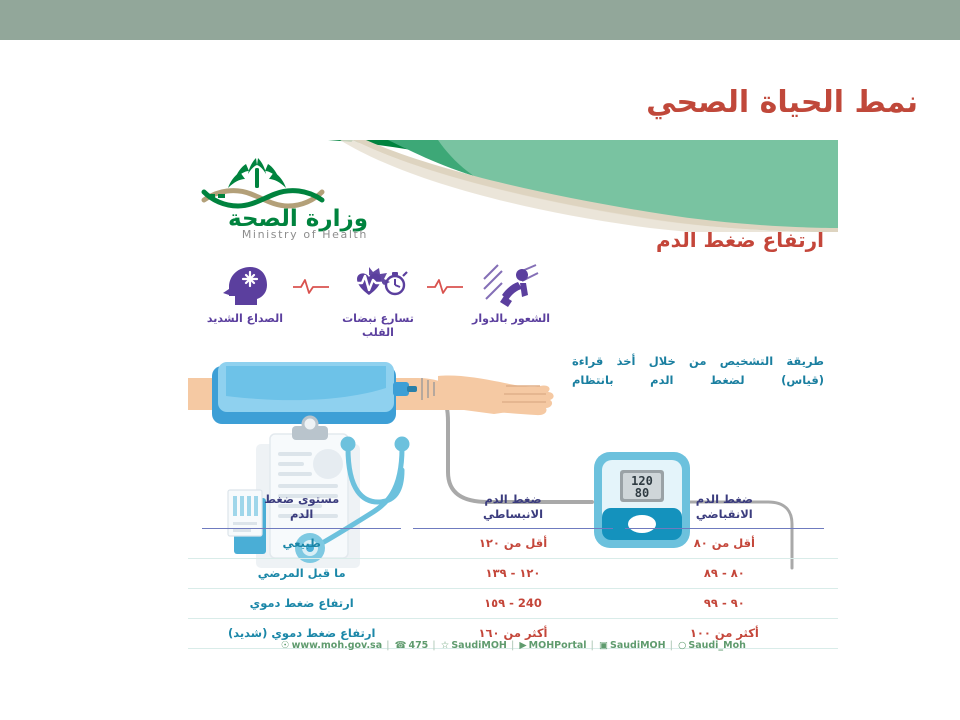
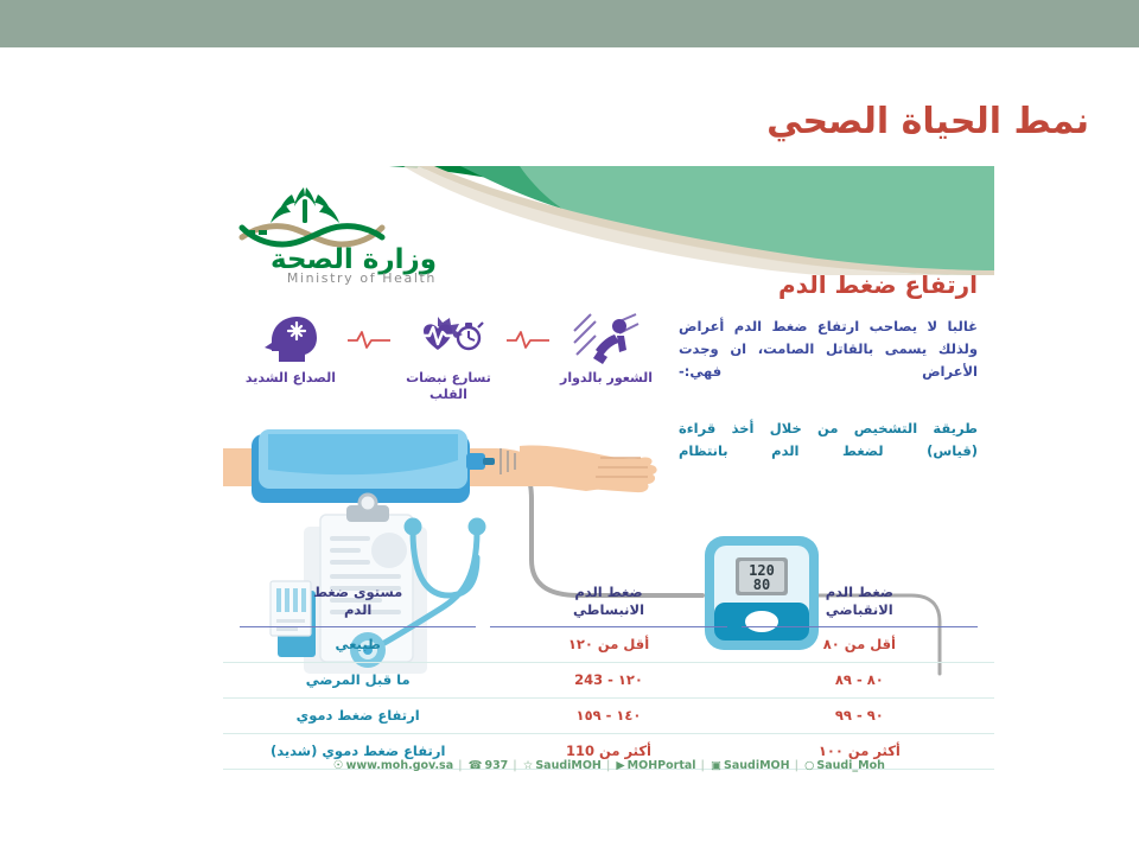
  نمط الحياة الصحي
  وزارة الصحة
  Ministry of Health
  ارتفاع ضغط الدم
+ غالبا لا يصاحب ارتفاع ضغط الدم أعراض ولذلك يسمى بالقاتل الصامت، ان وجدت الأعراض فهي:-
  طريقة التشخيص من خلال أخذ قراءة (قياس) لضغط الدم بانتظام
  الشعور بالدوار
  تسارع نبضات القلب
  الصداع الشديد
  120
  80
  ضغط الدم
  الانقباضي
  ضغط الدم
  الانبساطي
  مستوى ضغط
  الدم
  أقل من ٨٠
  أقل من ١٢٠
  طبيعي
  ٨٠ - ٨٩
- ١٢٠ - ١٣٩
+ ١٢٠ - 243
  ما قبل المرضي
  ٩٠ - ٩٩
- 240 - ١٥٩
+ ١٤٠ - ١٥٩
  ارتفاع ضغط دموي
  أكثر من ١٠٠
- أكثر من ١٦٠
+ أكثر من 110
  ارتفاع ضغط دموي (شديد)
- ☉ www.moh.gov.sa | ☎ 475 | ☆ SaudiMOH | ▶ MOHPortal | ▣ SaudiMOH | ○ Saudi_Moh
+ ☉ www.moh.gov.sa | ☎ 937 | ☆ SaudiMOH | ▶ MOHPortal | ▣ SaudiMOH | ○ Saudi_Moh
